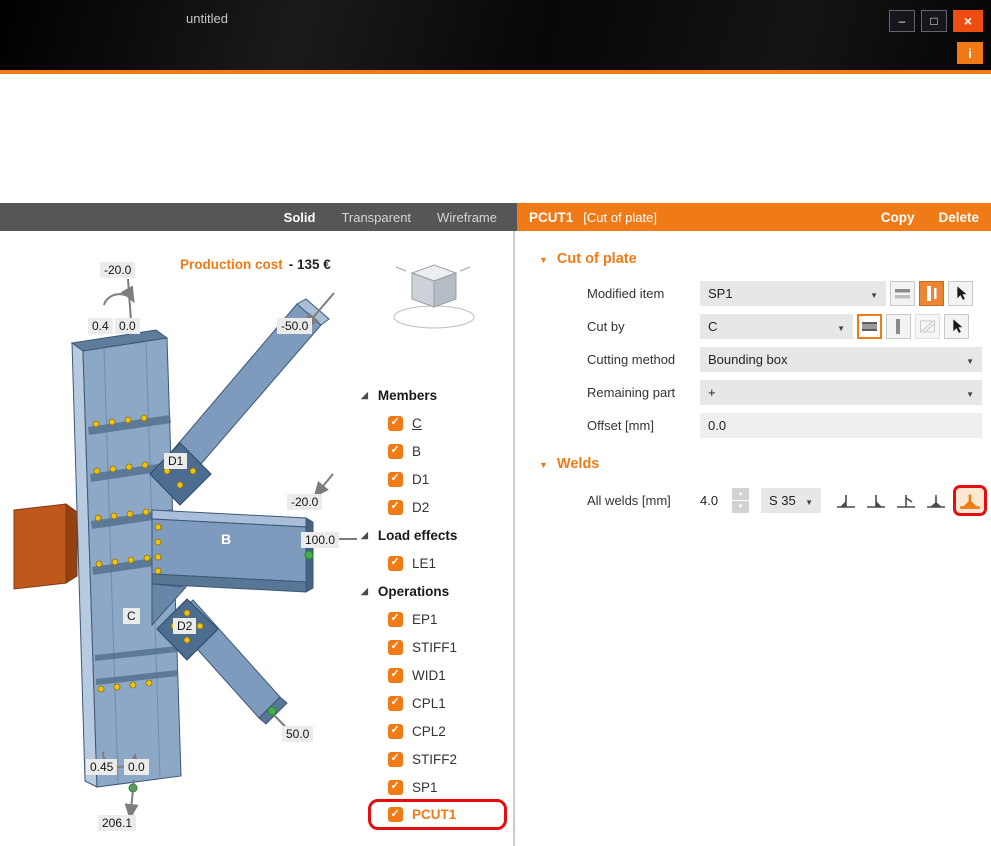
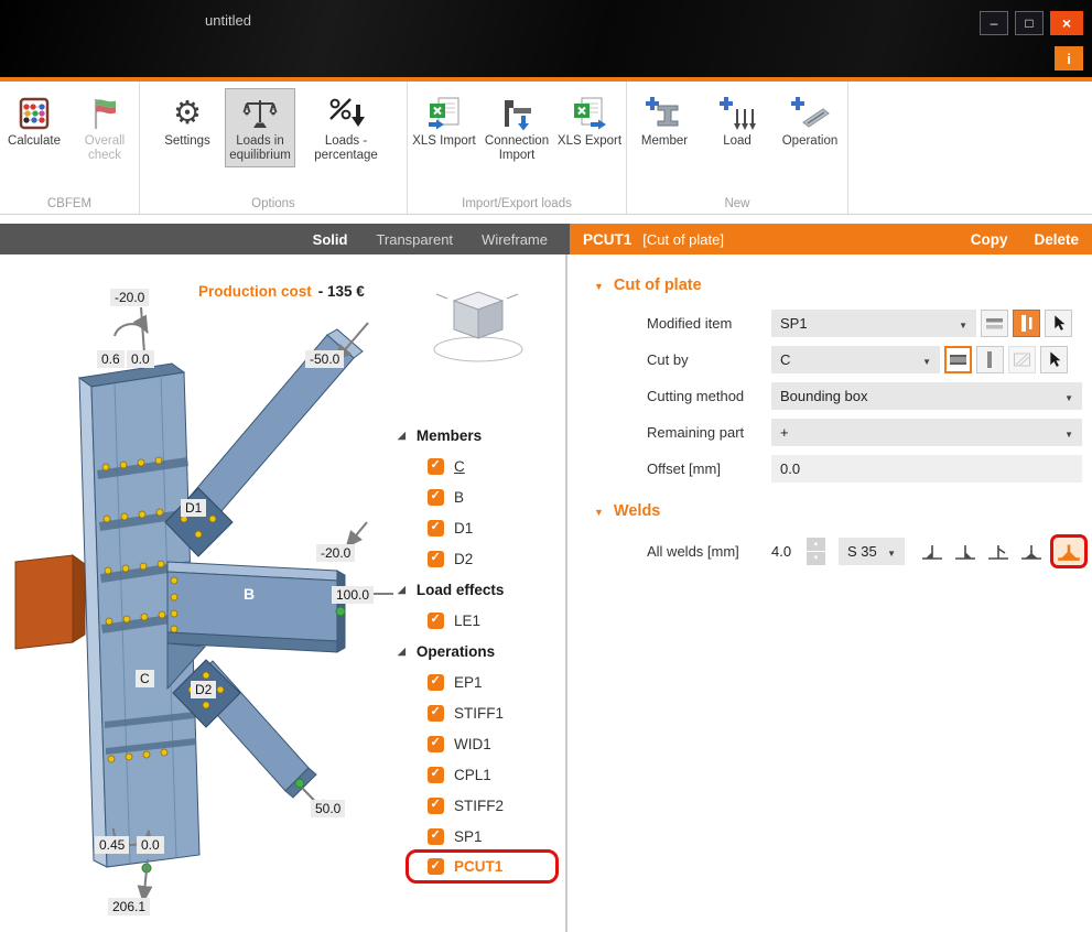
  untitled
  –
  □
  ×
  i
+ Calculate
+ Overall check
+ CBFEM
+ ⚙
+ Settings
+ Loads in equilibrium
+ Loads - percentage
+ Options
+ XLS Import
+ Connection Import
+ XLS Export
+ Import/Export loads
+ Member
+ Load
+ Operation
+ New
  Solid
  Transparent
  Wireframe
  Production cost - 135 €
  -20.0
- 0.4
+ 0.6
  0.0
  -50.0
  D1
  -20.0
  B
  100.0
  C
  D2
  50.0
  0.45
  0.0
  206.1
  Members
  C
  B
  D1
  D2
  Load effects
  LE1
  Operations
  EP1
  STIFF1
  WID1
  CPL1
- CPL2
  STIFF2
  SP1
  PCUT1
  PCUT1
  [Cut of plate]
  Copy
  Delete
  Cut of plate
  Modified item
  SP1
  Cut by
  C
  Cutting method
  Bounding box
  Remaining part
  +
  Offset [mm]
  0.0
  Welds
  All welds [mm]
  4.0
  S 35
